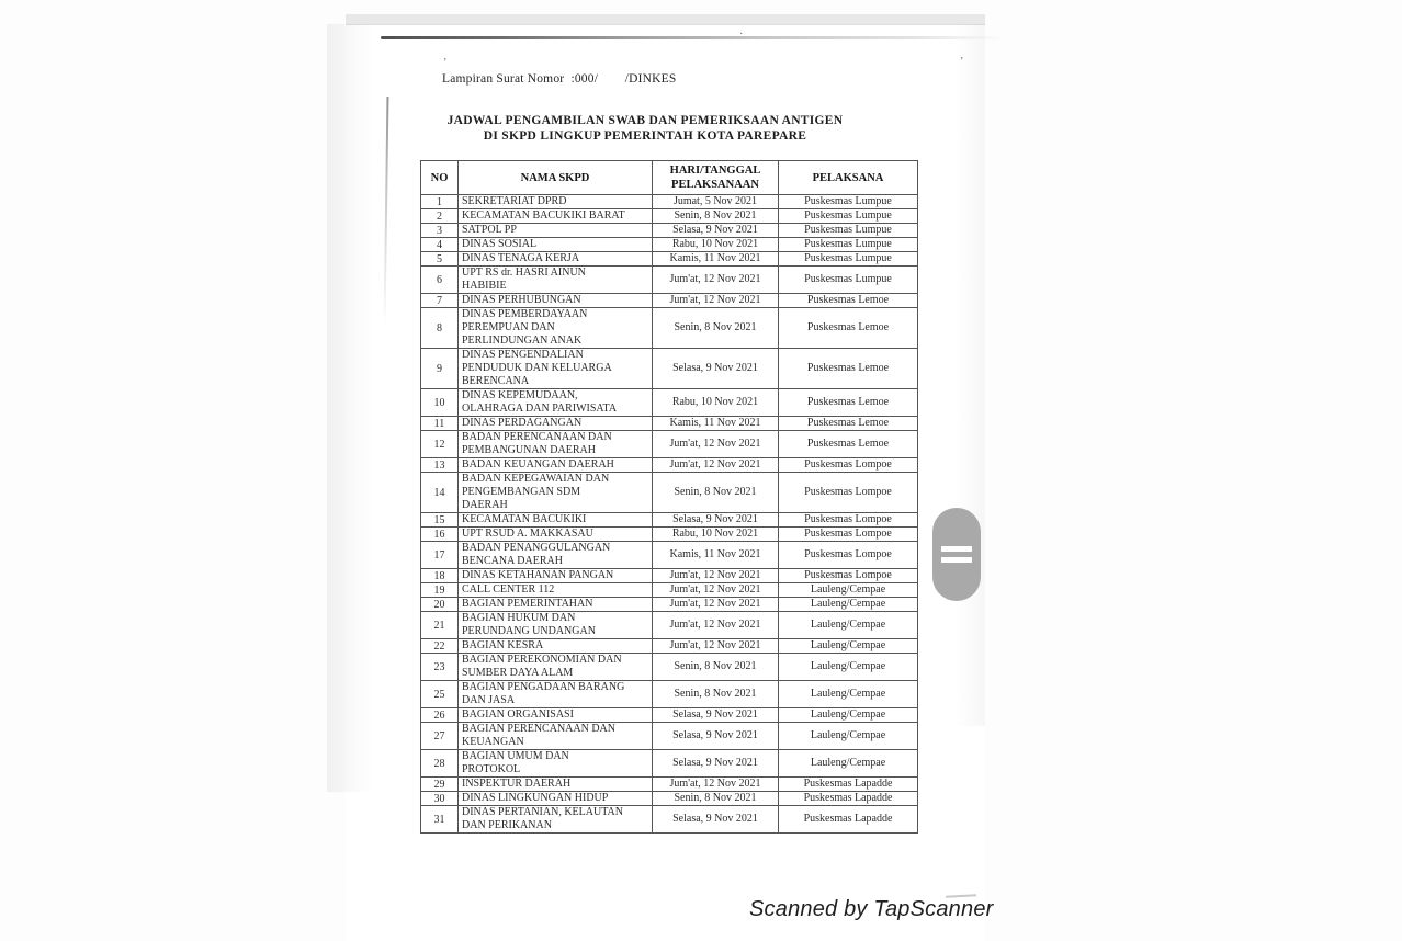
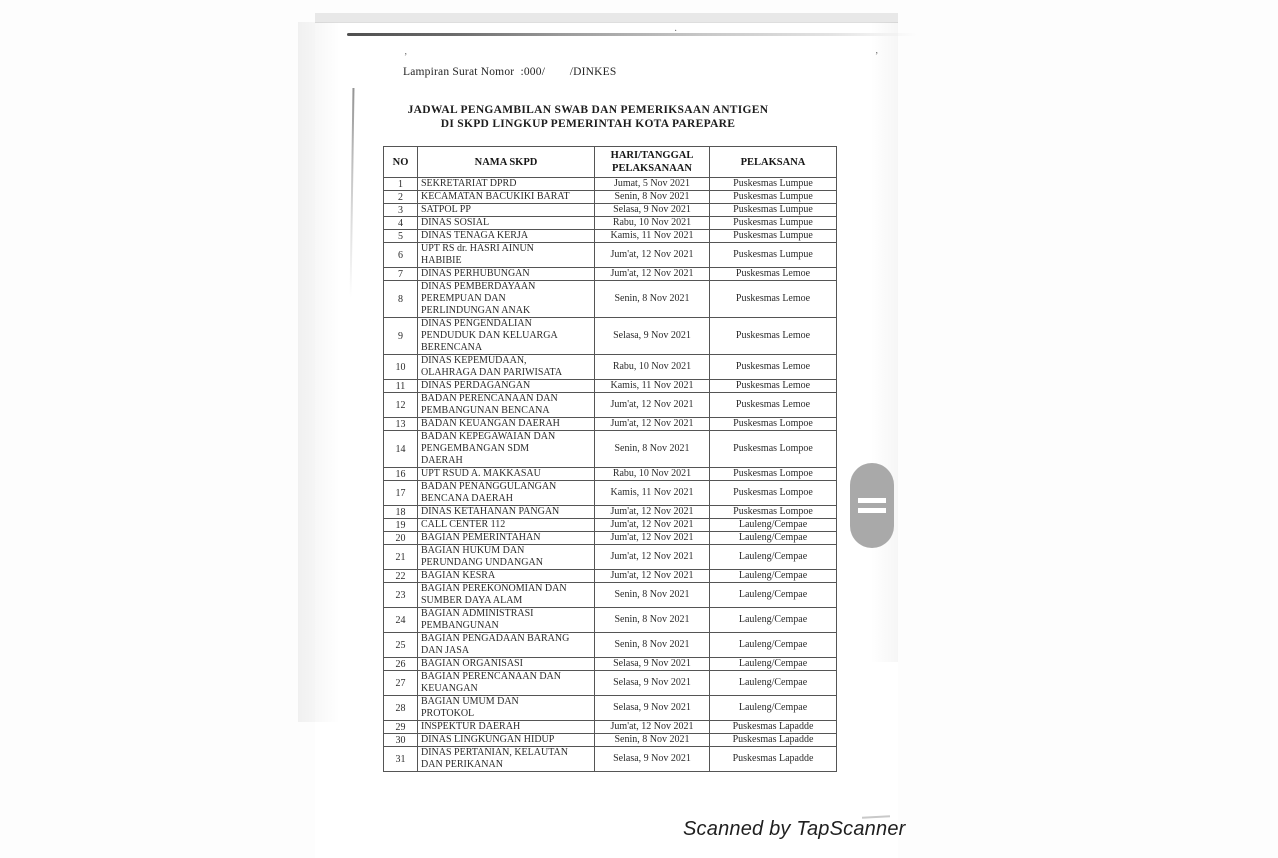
  ’
  ’
  ·
  Lampiran Surat Nomor :000/ /DINKES
  JADWAL PENGAMBILAN SWAB DAN PEMERIKSAAN ANTIGEN
  DI SKPD LINGKUP PEMERINTAH KOTA PAREPARE
  NO	NAMA SKPD	HARI/TANGGAL PELAKSANAAN	PELAKSANA
  1	SEKRETARIAT DPRD	Jumat, 5 Nov 2021	Puskesmas Lumpue
  2	KECAMATAN BACUKIKI BARAT	Senin, 8 Nov 2021	Puskesmas Lumpue
  3	SATPOL PP	Selasa, 9 Nov 2021	Puskesmas Lumpue
  4	DINAS SOSIAL	Rabu, 10 Nov 2021	Puskesmas Lumpue
  5	DINAS TENAGA KERJA	Kamis, 11 Nov 2021	Puskesmas Lumpue
  6	UPT RS dr. HASRI AINUN HABIBIE	Jum'at, 12 Nov 2021	Puskesmas Lumpue
  7	DINAS PERHUBUNGAN	Jum'at, 12 Nov 2021	Puskesmas Lemoe
  8	DINAS PEMBERDAYAAN PEREMPUAN DAN PERLINDUNGAN ANAK	Senin, 8 Nov 2021	Puskesmas Lemoe
  9	DINAS PENGENDALIAN PENDUDUK DAN KELUARGA BERENCANA	Selasa, 9 Nov 2021	Puskesmas Lemoe
  10	DINAS KEPEMUDAAN, OLAHRAGA DAN PARIWISATA	Rabu, 10 Nov 2021	Puskesmas Lemoe
  11	DINAS PERDAGANGAN	Kamis, 11 Nov 2021	Puskesmas Lemoe
- 12	BADAN PERENCANAAN DAN PEMBANGUNAN DAERAH	Jum'at, 12 Nov 2021	Puskesmas Lemoe
+ 12	BADAN PERENCANAAN DAN PEMBANGUNAN BENCANA	Jum'at, 12 Nov 2021	Puskesmas Lemoe
  13	BADAN KEUANGAN DAERAH	Jum'at, 12 Nov 2021	Puskesmas Lompoe
  14	BADAN KEPEGAWAIAN DAN PENGEMBANGAN SDM DAERAH	Senin, 8 Nov 2021	Puskesmas Lompoe
- 15	KECAMATAN BACUKIKI	Selasa, 9 Nov 2021	Puskesmas Lompoe
  16	UPT RSUD A. MAKKASAU	Rabu, 10 Nov 2021	Puskesmas Lompoe
  17	BADAN PENANGGULANGAN BENCANA DAERAH	Kamis, 11 Nov 2021	Puskesmas Lompoe
  18	DINAS KETAHANAN PANGAN	Jum'at, 12 Nov 2021	Puskesmas Lompoe
  19	CALL CENTER 112	Jum'at, 12 Nov 2021	Lauleng/Cempae
  20	BAGIAN PEMERINTAHAN	Jum'at, 12 Nov 2021	Lauleng/Cempae
  21	BAGIAN HUKUM DAN PERUNDANG UNDANGAN	Jum'at, 12 Nov 2021	Lauleng/Cempae
  22	BAGIAN KESRA	Jum'at, 12 Nov 2021	Lauleng/Cempae
  23	BAGIAN PEREKONOMIAN DAN SUMBER DAYA ALAM	Senin, 8 Nov 2021	Lauleng/Cempae
+ 24	BAGIAN ADMINISTRASI PEMBANGUNAN	Senin, 8 Nov 2021	Lauleng/Cempae
  25	BAGIAN PENGADAAN BARANG DAN JASA	Senin, 8 Nov 2021	Lauleng/Cempae
  26	BAGIAN ORGANISASI	Selasa, 9 Nov 2021	Lauleng/Cempae
  27	BAGIAN PERENCANAAN DAN KEUANGAN	Selasa, 9 Nov 2021	Lauleng/Cempae
  28	BAGIAN UMUM DAN PROTOKOL	Selasa, 9 Nov 2021	Lauleng/Cempae
  29	INSPEKTUR DAERAH	Jum'at, 12 Nov 2021	Puskesmas Lapadde
  30	DINAS LINGKUNGAN HIDUP	Senin, 8 Nov 2021	Puskesmas Lapadde
  31	DINAS PERTANIAN, KELAUTAN DAN PERIKANAN	Selasa, 9 Nov 2021	Puskesmas Lapadde
  Scanned by TapScanner
